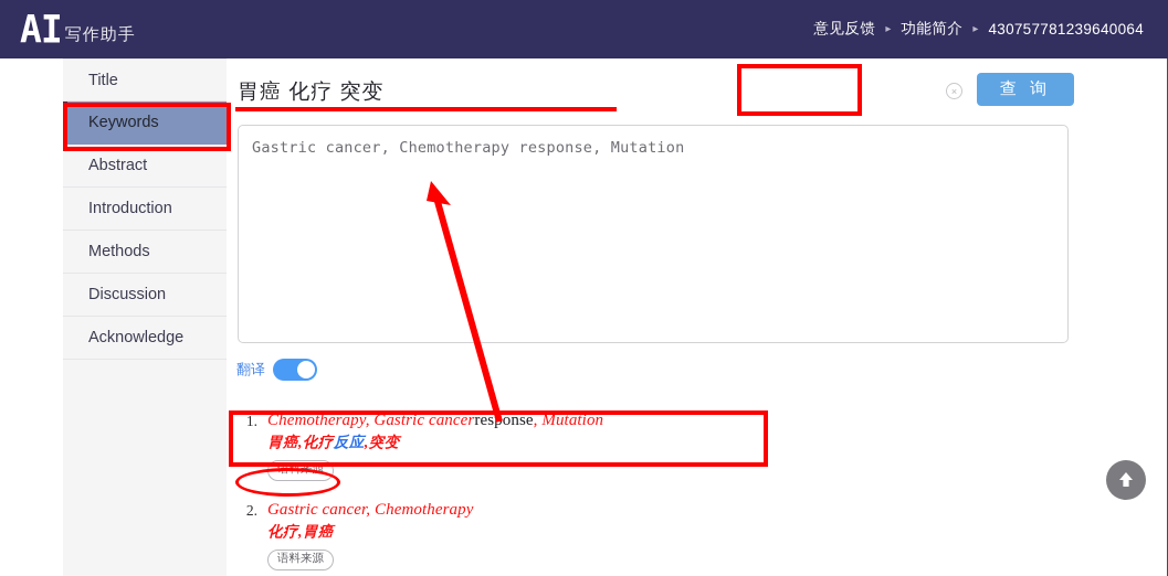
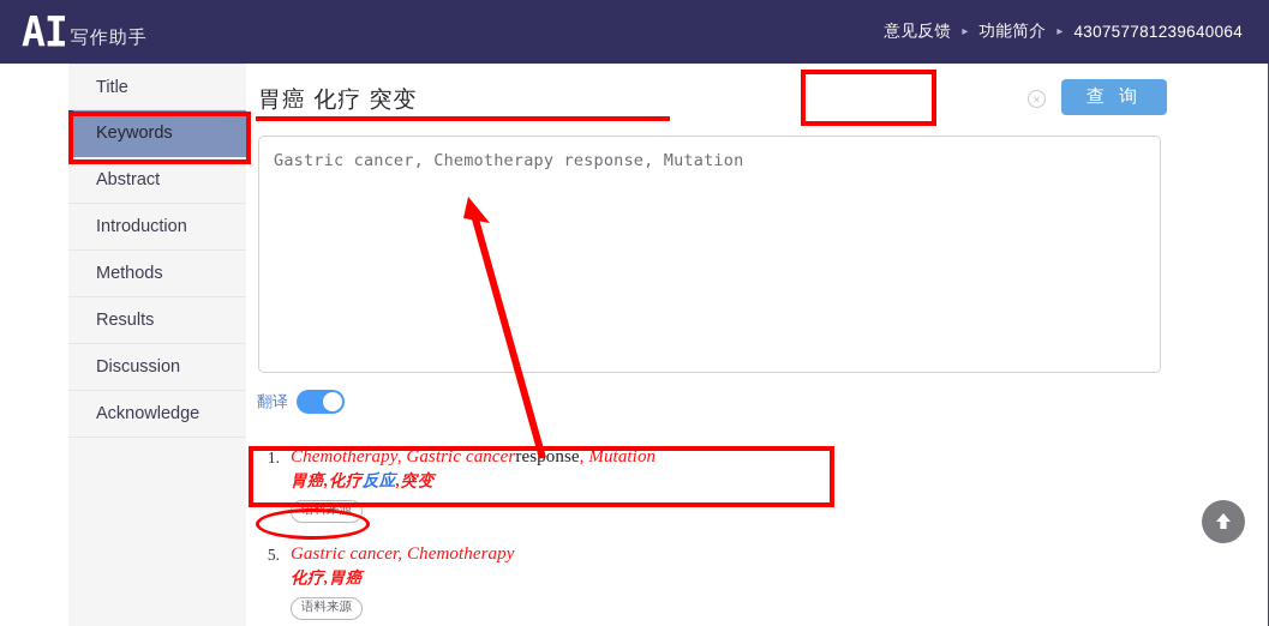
  AI
  写作助手
  意见反馈
  ▸
  功能简介
  ▸
  430757781239640064
  Title
  Keywords
  Abstract
  Introduction
  Methods
+ Results
  Discussion
  Acknowledge
  胃癌 化疗 突变
  ×
  查 询
  Gastric cancer, Chemotherapy response, Mutation
  翻译
  1.
  Chemotherapy, Gastric cancerresonse, Mutation
  胃癌,化疗反应,突变
  语料来源
- 2.
+ 5.
  Gastric cancer, Chemotherapy
  化疗,胃癌
  语料来源
